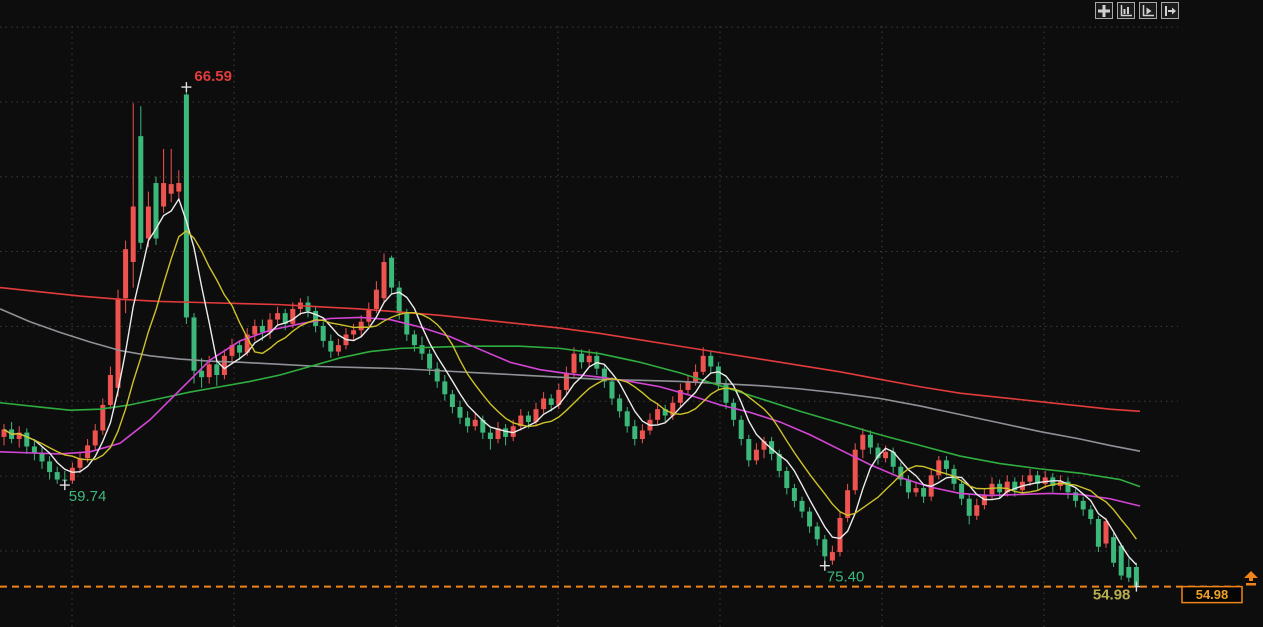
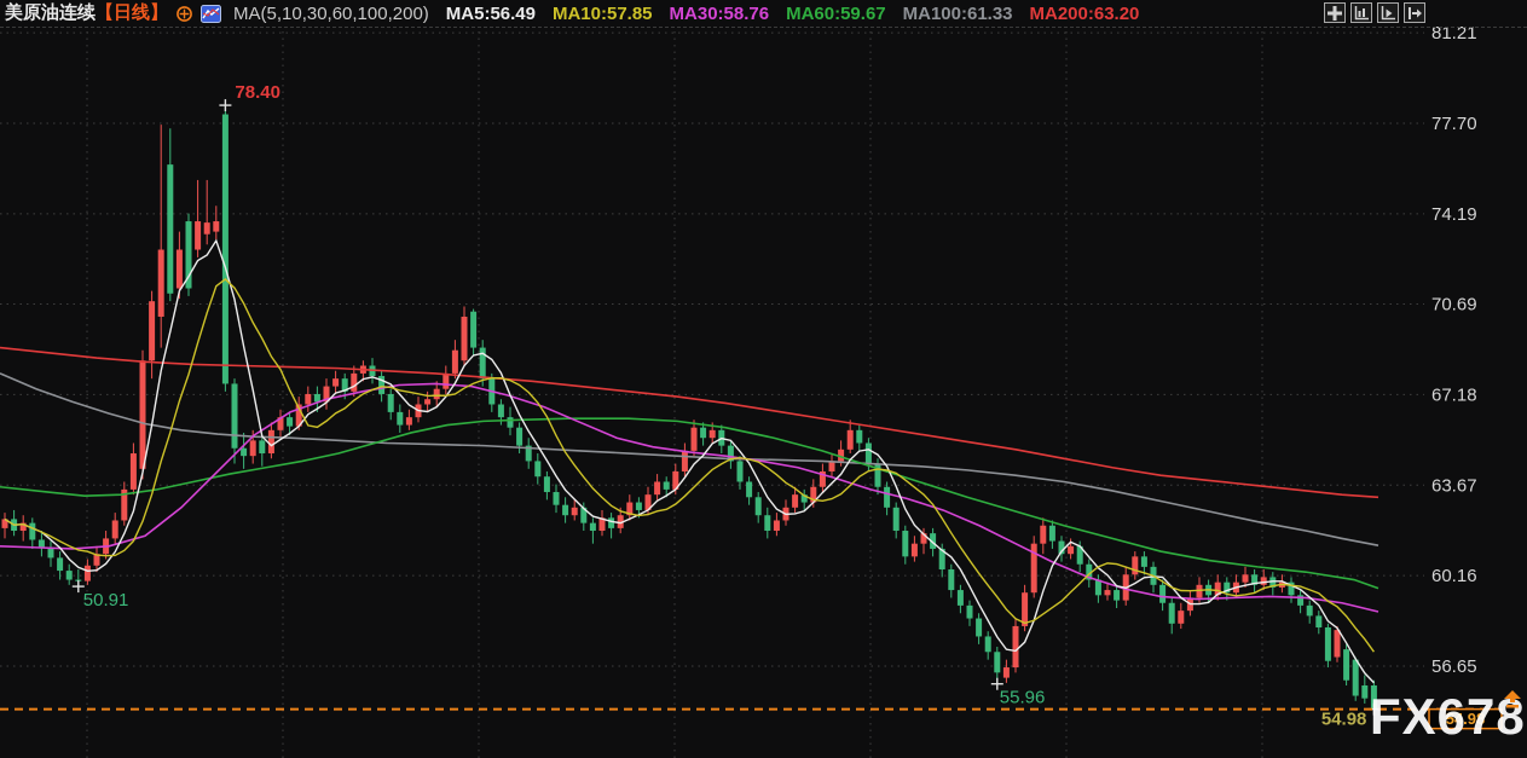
+ 美原油连续
+ 【日线】
+ MA(5,10,30,60,100,200)
+ MA5:56.49
+ MA10:57.85
+ MA30:58.76
+ MA60:59.67
+ MA100:61.33
+ MA200:63.20
- 66.59
+ 78.40
- 59.74
+ 50.91
- 75.40
+ 55.96
  54.98
  54.98
+ 81.21
+ 77.70
+ 74.19
+ 70.69
+ 67.18
+ 63.67
+ 60.16
+ 56.65
+ FX678
